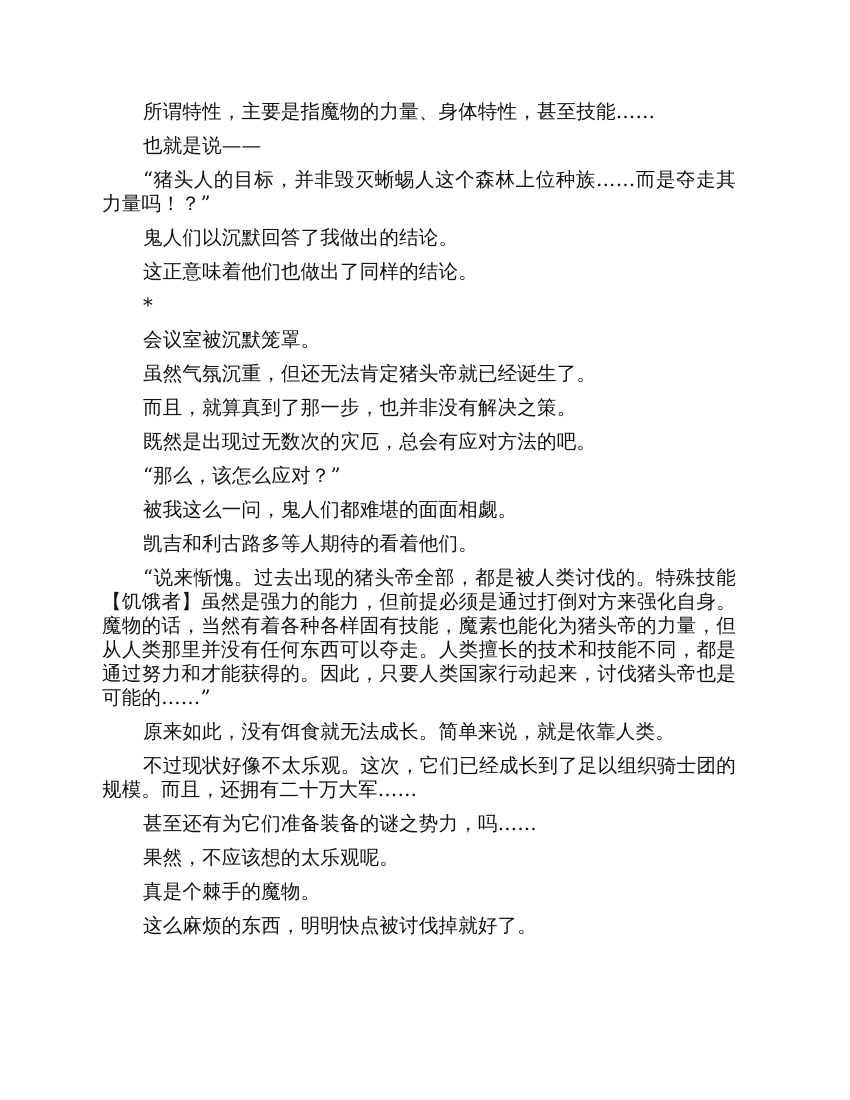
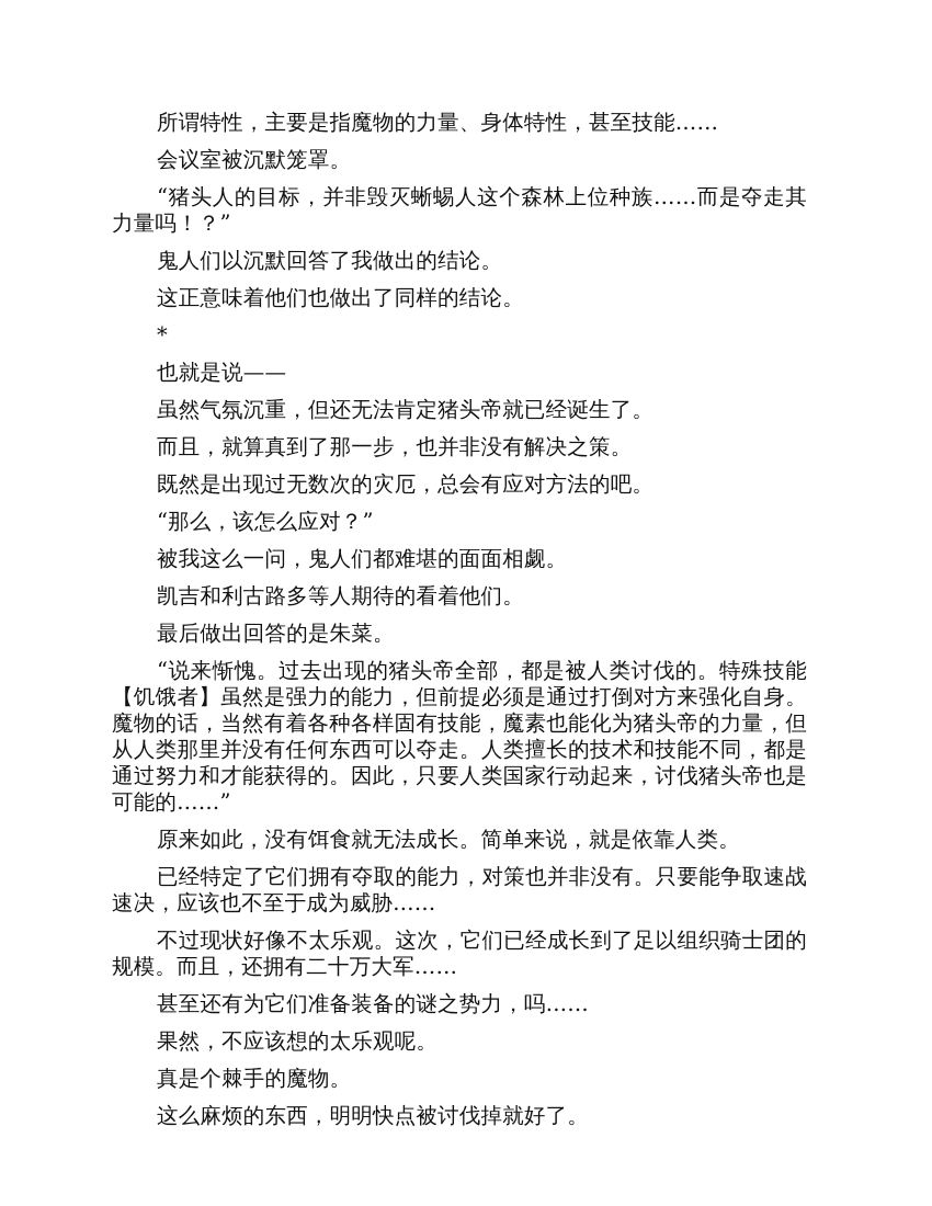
  所谓特性，主要是指魔物的力量、身体特性，甚至技能……
- 也就是说——
+ 会议室被沉默笼罩。
  “猪头人的目标，并非毁灭蜥蜴人这个森林上位种族……而是夺走其力量吗！？”
  鬼人们以沉默回答了我做出的结论。
  这正意味着他们也做出了同样的结论。
  *
- 会议室被沉默笼罩。
+ 也就是说——
  虽然气氛沉重，但还无法肯定猪头帝就已经诞生了。
  而且，就算真到了那一步，也并非没有解决之策。
  既然是出现过无数次的灾厄，总会有应对方法的吧。
  “那么，该怎么应对？”
  被我这么一问，鬼人们都难堪的面面相觑。
  凯吉和利古路多等人期待的看着他们。
+ 最后做出回答的是朱菜。
  “说来惭愧。过去出现的猪头帝全部，都是被人类讨伐的。特殊技能【饥饿者】虽然是强力的能力，但前提必须是通过打倒对方来强化自身。魔物的话，当然有着各种各样固有技能，魔素也能化为猪头帝的力量，但从人类那里并没有任何东西可以夺走。人类擅长的技术和技能不同，都是通过努力和才能获得的。因此，只要人类国家行动起来，讨伐猪头帝也是可能的……”
  原来如此，没有饵食就无法成长。简单来说，就是依靠人类。
+ 已经特定了它们拥有夺取的能力，对策也并非没有。只要能争取速战速决，应该也不至于成为威胁……
  不过现状好像不太乐观。这次，它们已经成长到了足以组织骑士团的规模。而且，还拥有二十万大军……
  甚至还有为它们准备装备的谜之势力，吗……
  果然，不应该想的太乐观呢。
  真是个棘手的魔物。
  这么麻烦的东西，明明快点被讨伐掉就好了。
